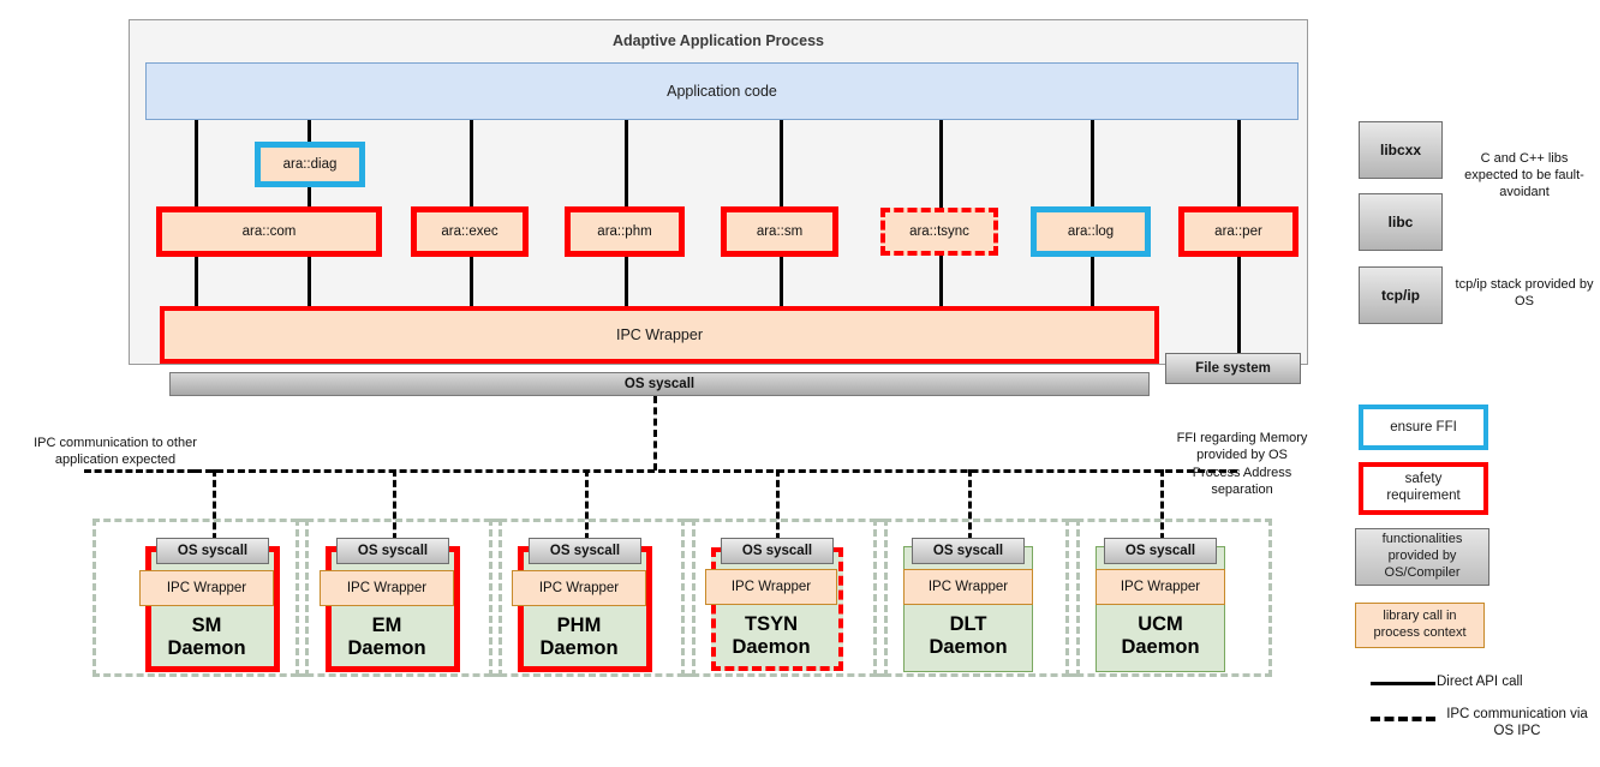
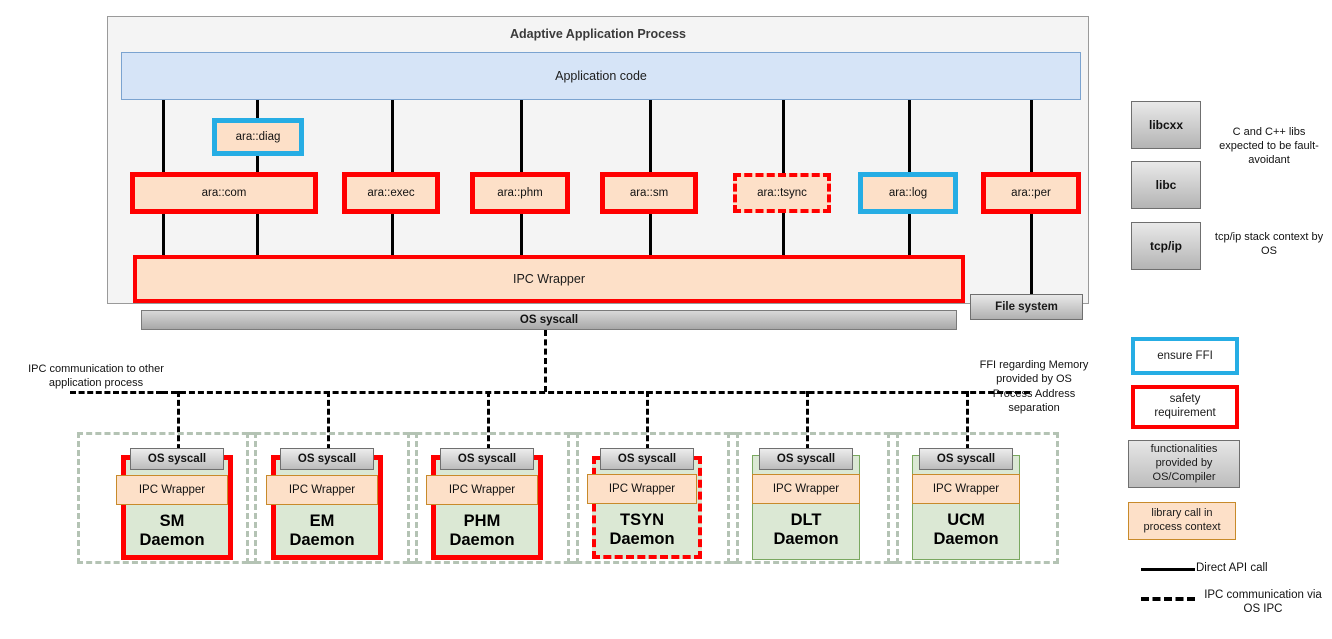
  Adaptive Application Process
  Application code
  ara::diag
  ara::com
  ara::exec
  ara::phm
  ara::sm
  ara::tsync
  ara::log
  ara::per
  IPC Wrapper
  OS syscall
  File system
  libcxx
  libc
  tcp/ip
  C and C++ libs expected to be fault-avoidant
- tcp/ip stack provided by OS
+ tcp/ip stack context by OS
  ensure FFI
  safety
  requirement
  functionalities provided by OS/Compiler
  library call in process context
  Direct API call
  IPC communication via OS IPC
- IPC communication to other application expected
+ IPC communication to other application process
  FFI regarding Memory provided by OS Process Address separation
  IPC Wrapper
  SM
  Daemon
  OS syscall
  IPC Wrapper
  EM
  Daemon
  OS syscall
  IPC Wrapper
  PHM
  Daemon
  OS syscall
  IPC Wrapper
  TSYN
  Daemon
  OS syscall
  IPC Wrapper
  DLT
  Daemon
  OS syscall
  IPC Wrapper
  UCM
  Daemon
  OS syscall
